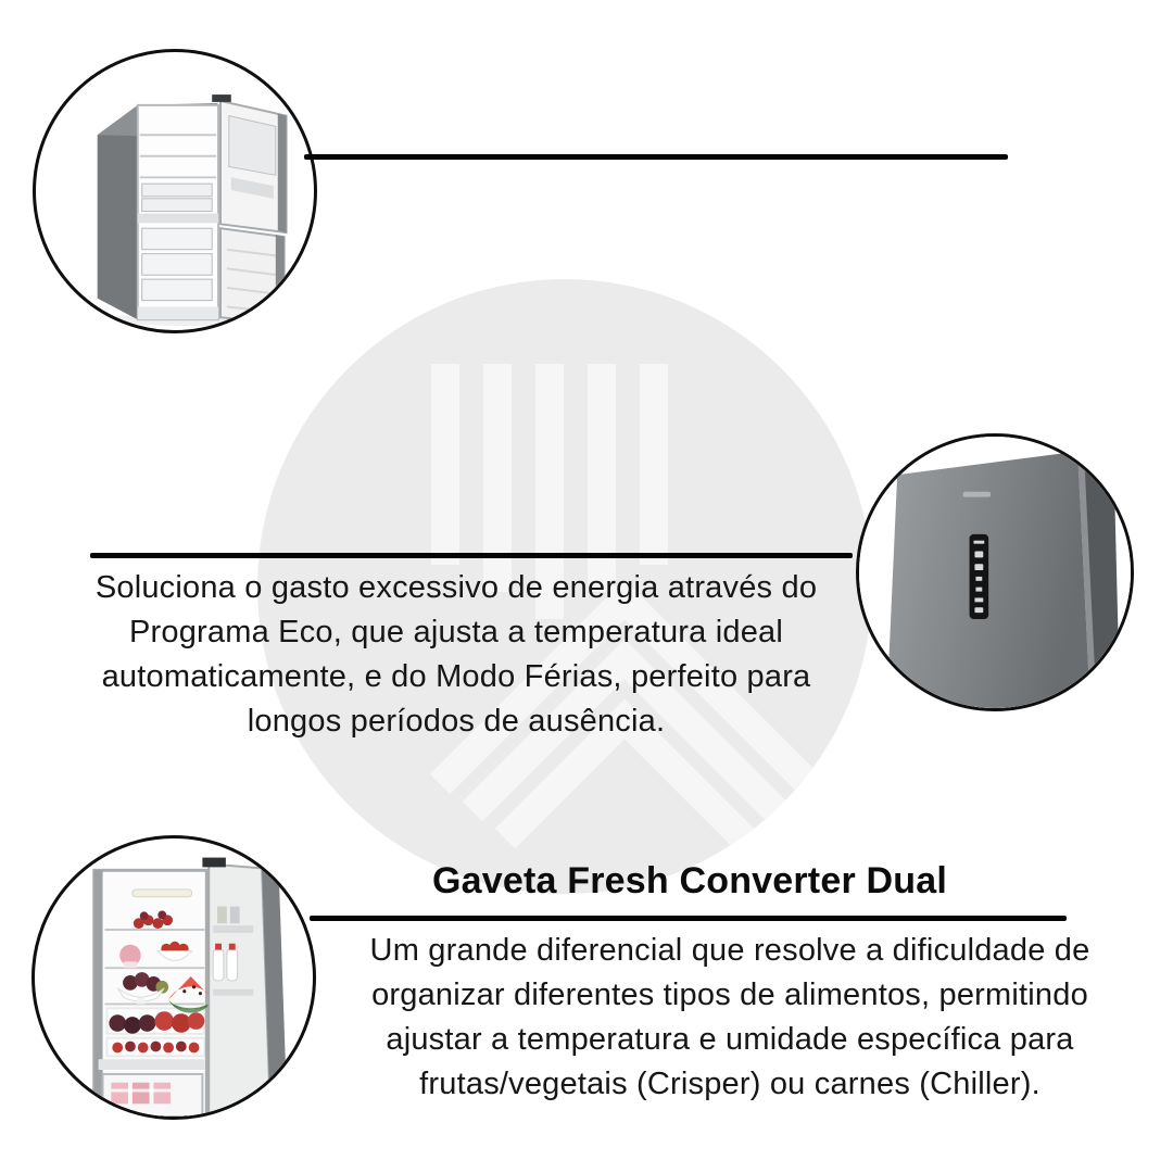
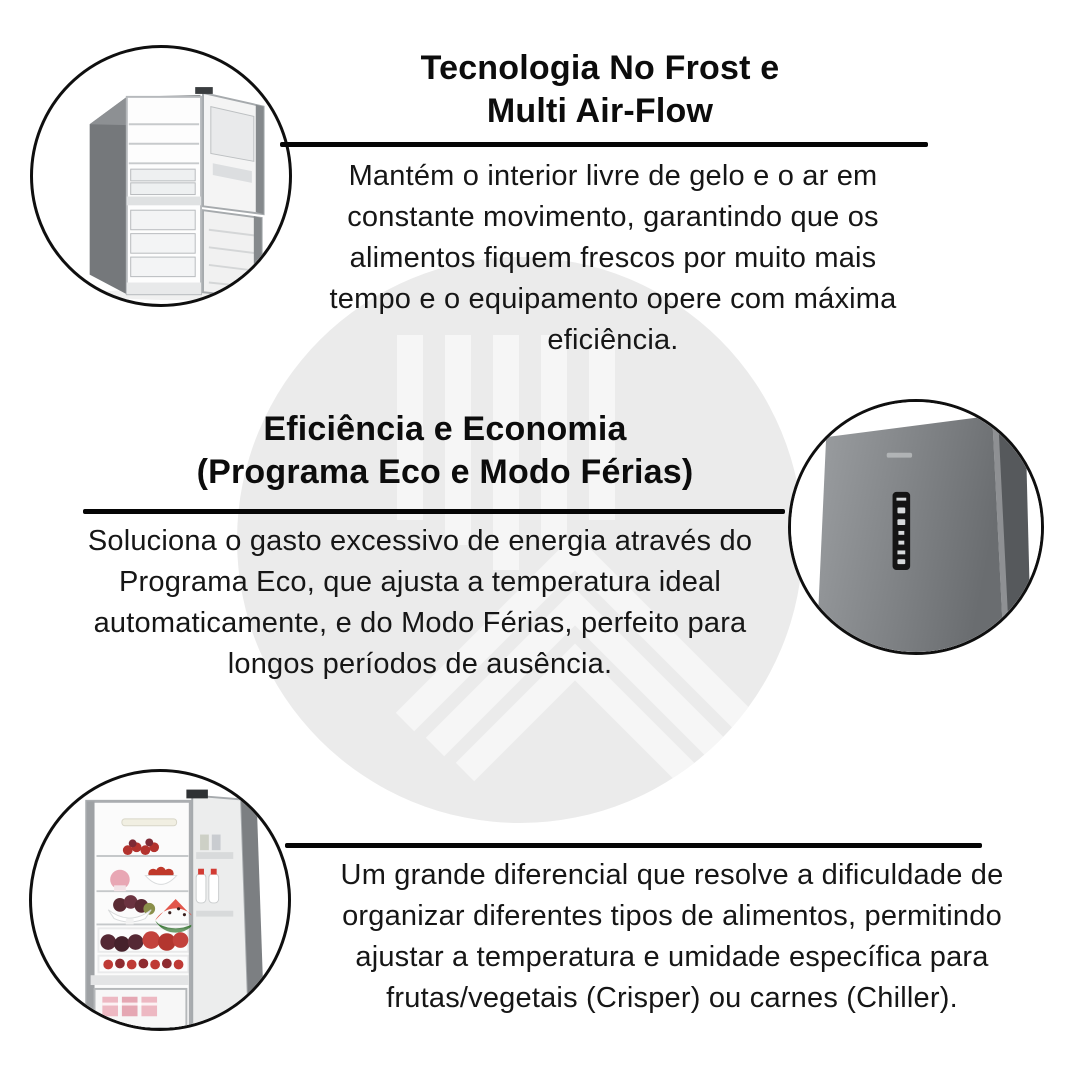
+ Tecnologia No Frost e
+ Multi Air-Flow
+ Mantém o interior livre de gelo e o ar em
+ constante movimento, garantindo que os
+ alimentos fiquem frescos por muito mais
+ tempo e o equipamento opere com máxima
+ eficiência.
+ Eficiência e Economia
+ (Programa Eco e Modo Férias)
  Soluciona o gasto excessivo de energia através do
  Programa Eco, que ajusta a temperatura ideal
  automaticamente, e do Modo Férias, perfeito para
  longos períodos de ausência.
- Gaveta Fresh Converter Dual
  Um grande diferencial que resolve a dificuldade de
  organizar diferentes tipos de alimentos, permitindo
  ajustar a temperatura e umidade específica para
  frutas/vegetais (Crisper) ou carnes (Chiller).
